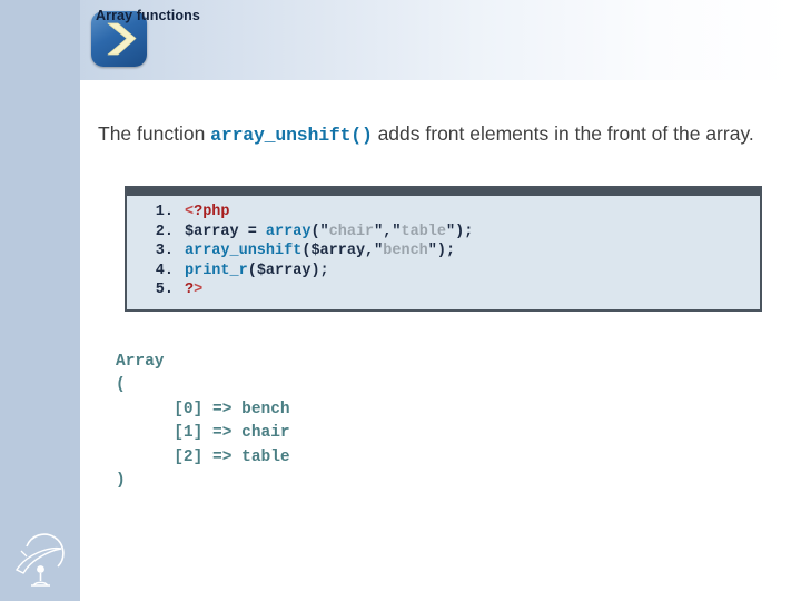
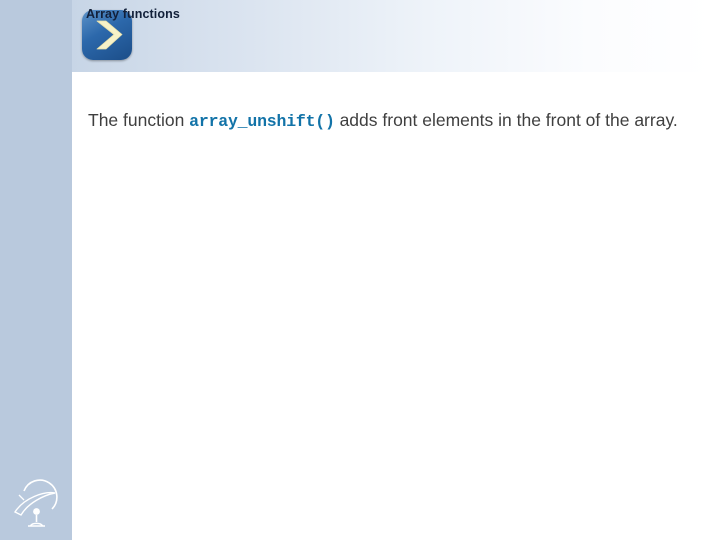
  Array functions
  The function array_unshift() adds front elements in the front of the array.
- 1.
- <?php
- 2.
- $array = array("chair","table");
- 3.
- array_unshift($array,"bench");
- 4.
- print_r($array);
- 5.
- ?>
- Array
- (
- [0] => bench
- [1] => chair
- [2] => table
- )
